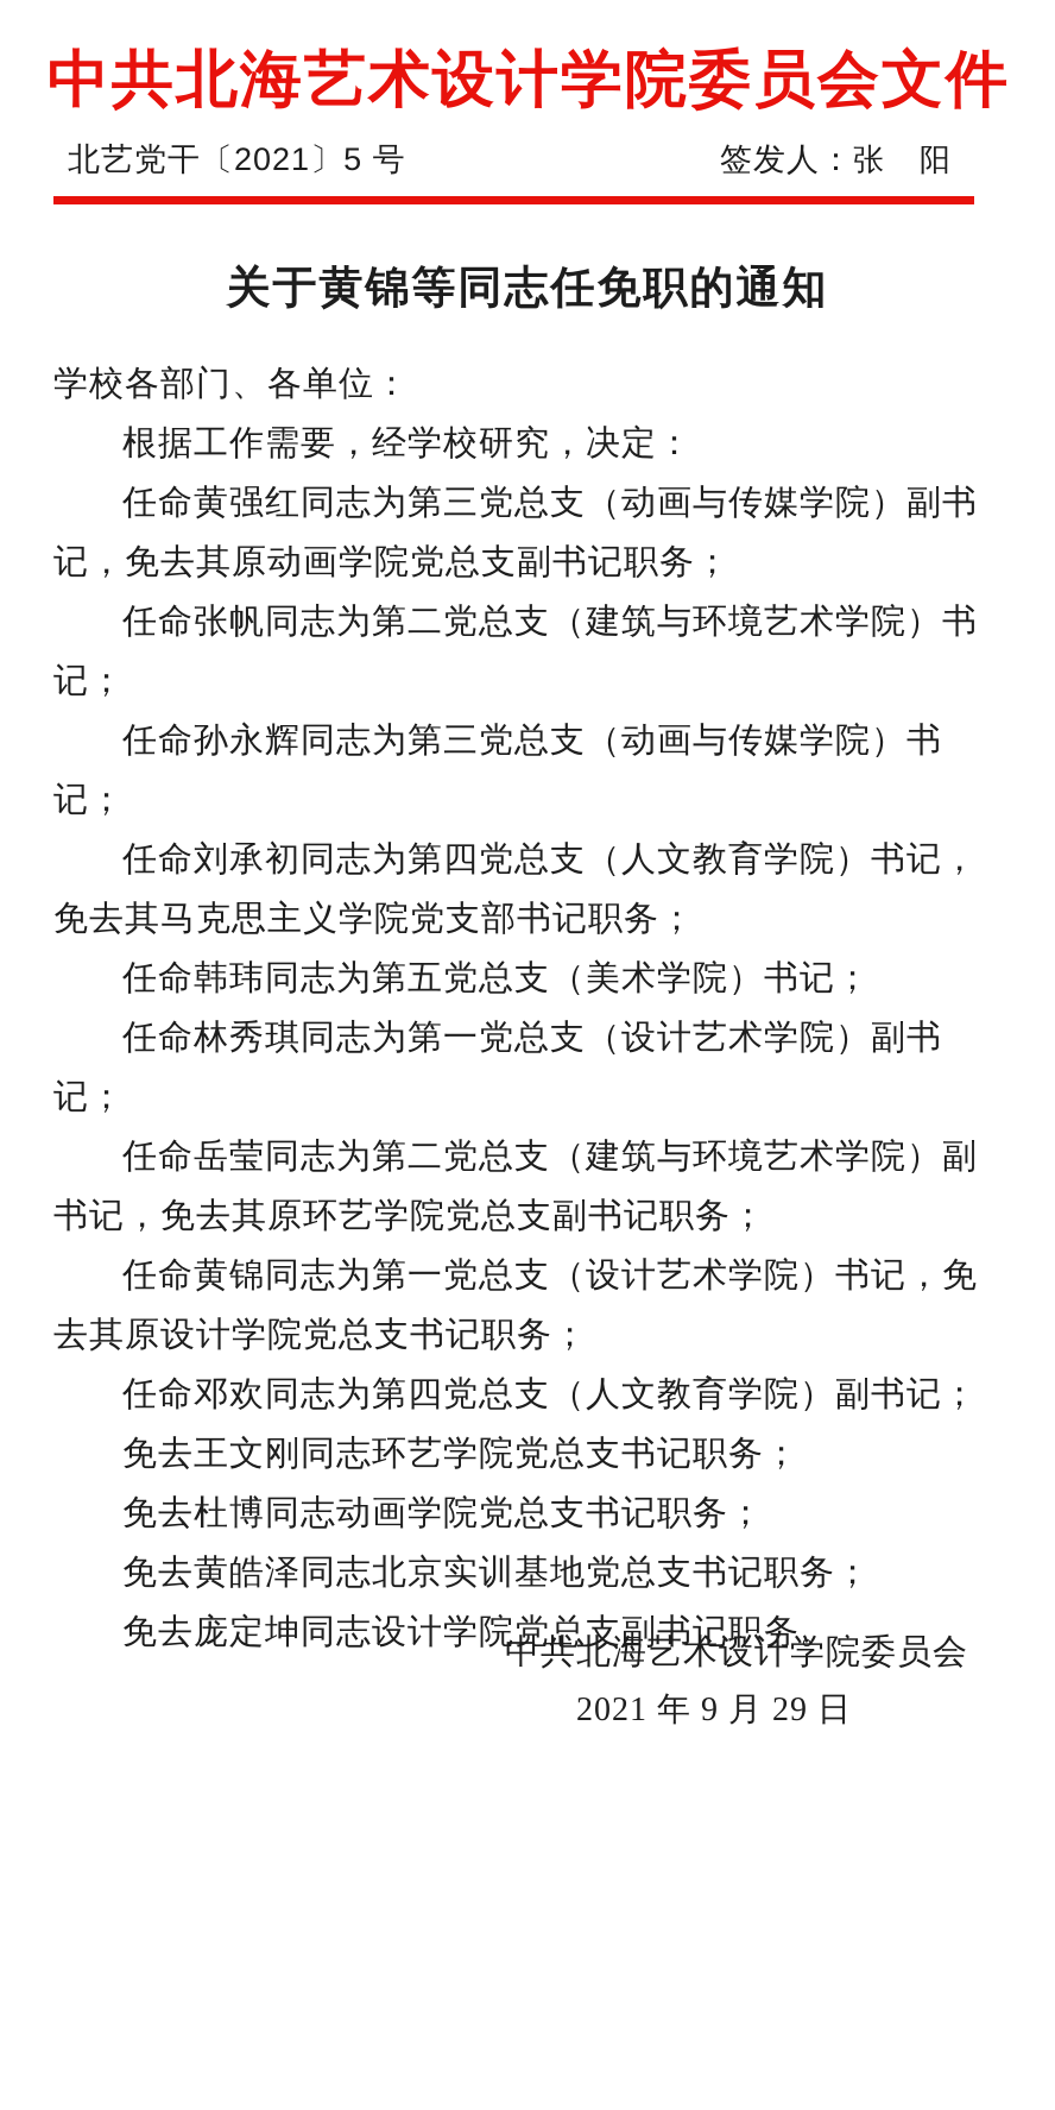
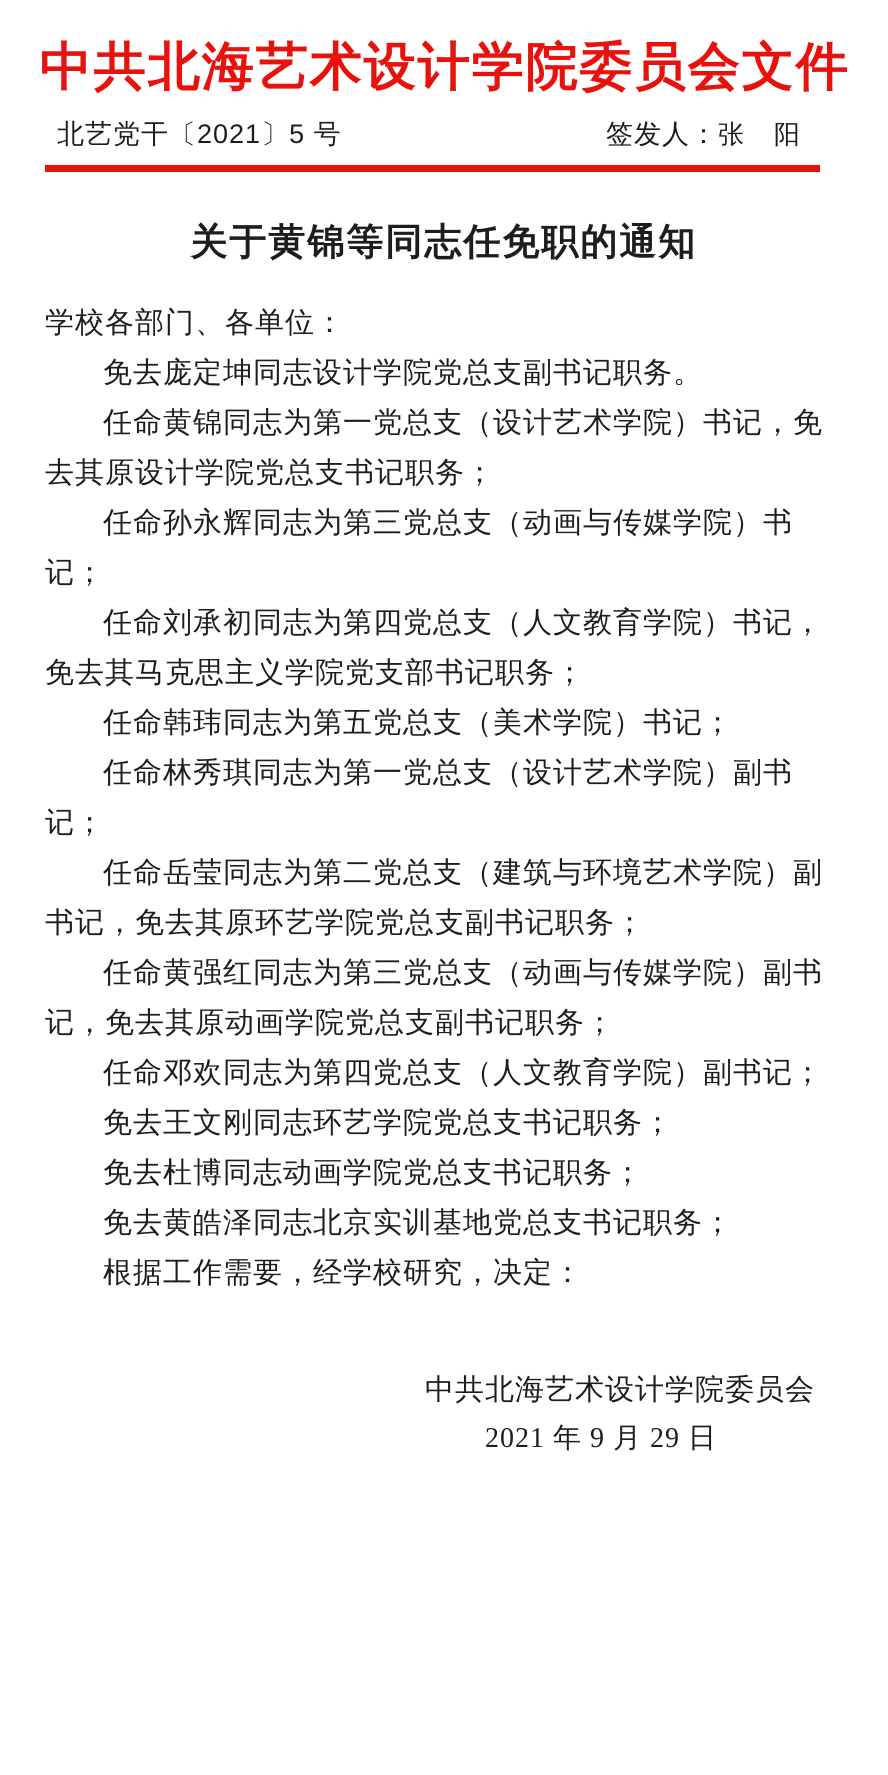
  中共北海艺术设计学院委员会文件
  北艺党干〔2021〕5 号
  签发人：张 阳
  关于黄锦等同志任免职的通知
  学校各部门、各单位：
- 根据工作需要，经学校研究，决定：
+ 免去庞定坤同志设计学院党总支副书记职务。
- 任命黄强红同志为第三党总支（动画与传媒学院）副书记，免去其原动画学院党总支副书记职务；
+ 任命黄锦同志为第一党总支（设计艺术学院）书记，免去其原设计学院党总支书记职务；
- 任命张帆同志为第二党总支（建筑与环境艺术学院）书记；
  任命孙永辉同志为第三党总支（动画与传媒学院）书记；
  任命刘承初同志为第四党总支（人文教育学院）书记，免去其马克思主义学院党支部书记职务；
  任命韩玮同志为第五党总支（美术学院）书记；
  任命林秀琪同志为第一党总支（设计艺术学院）副书记；
  任命岳莹同志为第二党总支（建筑与环境艺术学院）副书记，免去其原环艺学院党总支副书记职务；
- 任命黄锦同志为第一党总支（设计艺术学院）书记，免去其原设计学院党总支书记职务；
+ 任命黄强红同志为第三党总支（动画与传媒学院）副书记，免去其原动画学院党总支副书记职务；
  任命邓欢同志为第四党总支（人文教育学院）副书记；
  免去王文刚同志环艺学院党总支书记职务；
  免去杜博同志动画学院党总支书记职务；
  免去黄皓泽同志北京实训基地党总支书记职务；
- 免去庞定坤同志设计学院党总支副书记职务。
+ 根据工作需要，经学校研究，决定：
  中共北海艺术设计学院委员会
  2021 年 9 月 29 日
